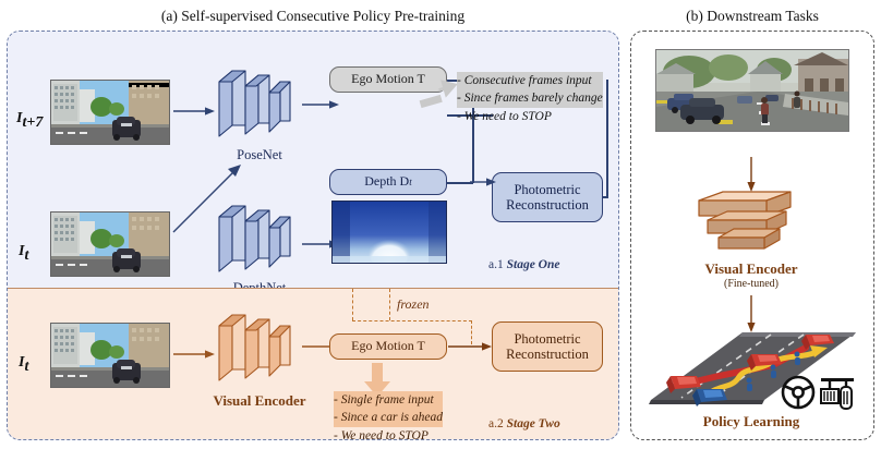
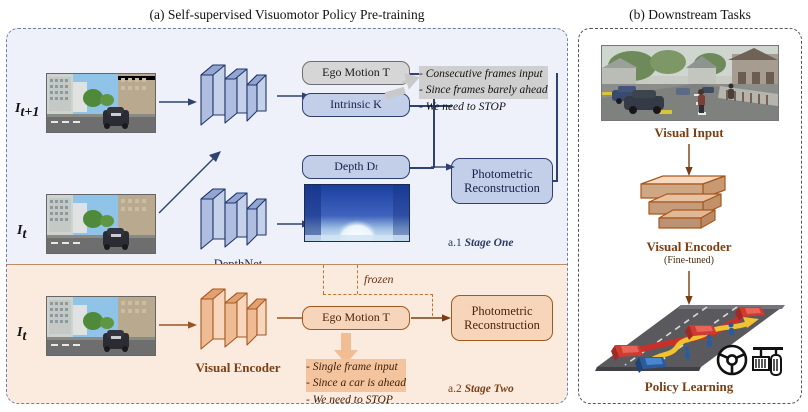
- (a) Self-supervised Consecutive Policy Pre-training
+ (a) Self-supervised Visuomotor Policy Pre-training
  (b) Downstream Tasks
- It+7
+ It+1
- PoseNet
  It
  Ego Motion T
+ Intrinsic K
  Depth D
  t
  Photometric
  Reconstruction
  - Consecutive frames input
- - Since frames barely change
+ - Since frames barely ahead
  - We need to STOP
  a.1 Stage One
  It
  Visual Encoder
  Ego Motion T
  Photometric
  Reconstruction
  frozen
  - Single frame input
  - Since a car is ahead
  - We need to STOP
  a.2 Stage Two
+ Visual Input
  Visual Encoder
  (Fine-tuned)
  Policy Learning
